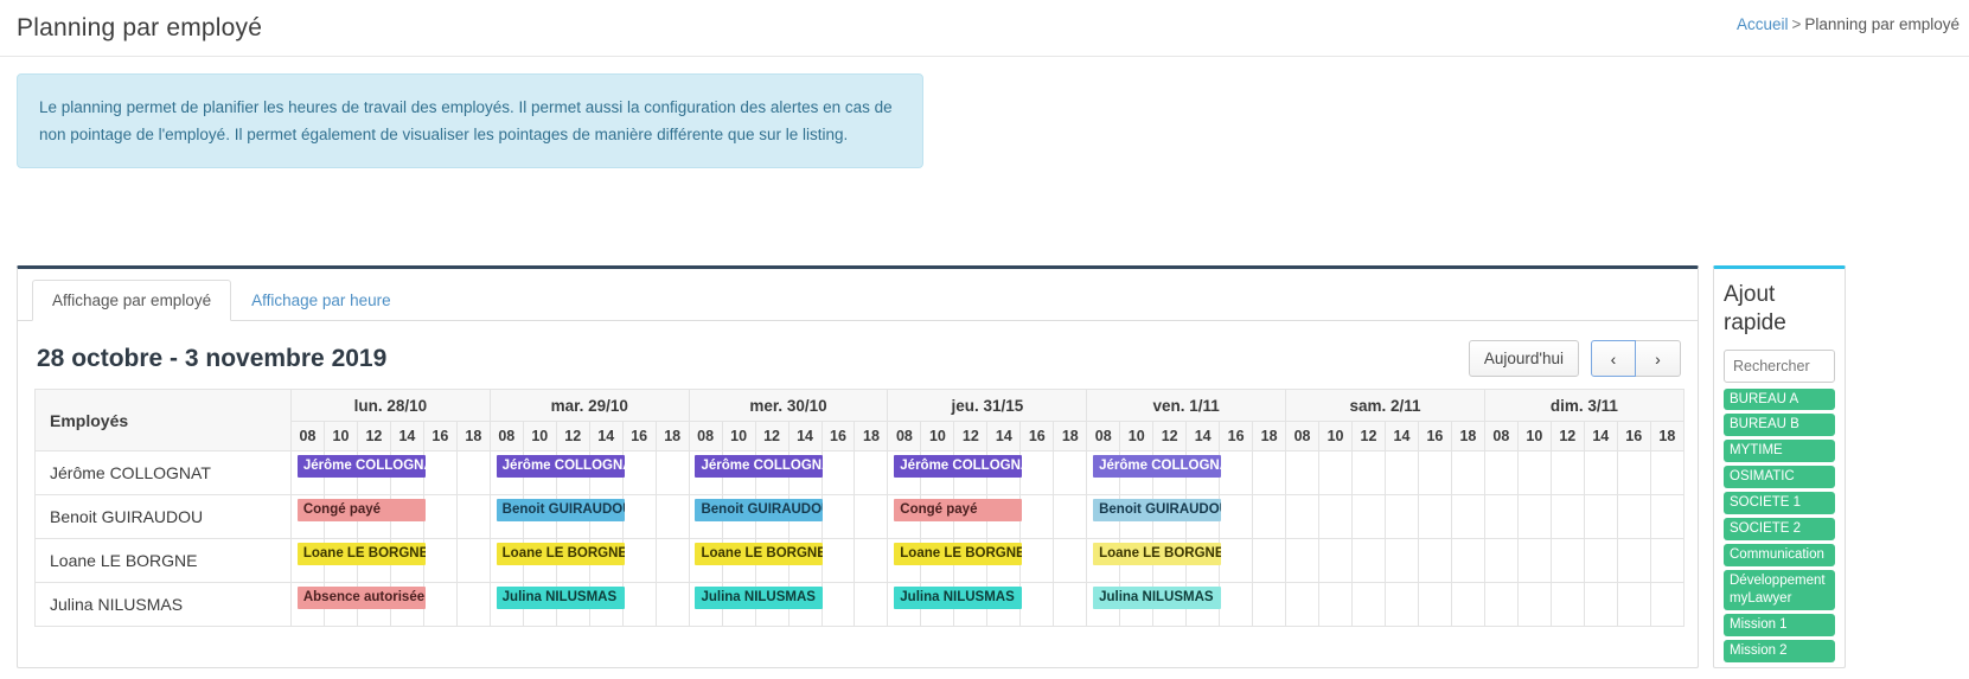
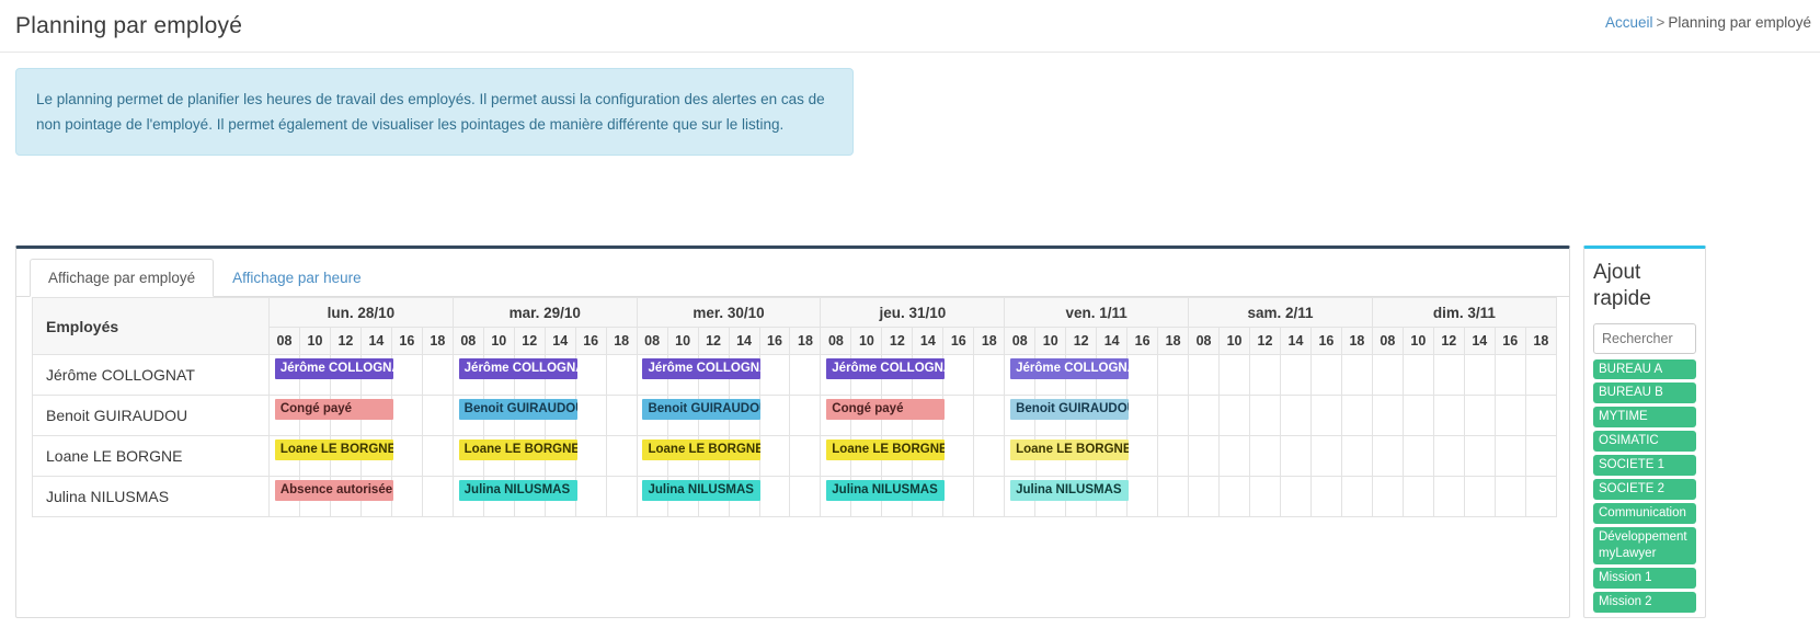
  Planning par employé
  Accueil > Planning par employé
  Le planning permet de planifier les heures de travail des employés. Il permet aussi la configuration des alertes en cas de non pointage de l'employé. Il permet également de visualiser les pointages de manière différente que sur le listing.
  Affichage par employé
  Affichage par heure
- 28 octobre - 3 novembre 2019
- Aujourd'hui
- ‹
- ›
- Employés	lun. 28/10	mar. 29/10	mer. 30/10	jeu. 31/15	ven. 1/11	sam. 2/11	dim. 3/11
+ Employés	lun. 28/10	mar. 29/10	mer. 30/10	jeu. 31/10	ven. 1/11	sam. 2/11	dim. 3/11
  08	10	12	14	16	18	08	10	12	14	16	18	08	10	12	14	16	18	08	10	12	14	16	18	08	10	12	14	16	18	08	10	12	14	16	18	08	10	12	14	16	18
  Jérôme COLLOGNAT	Jérôme COLLOGN						Jérôme COLLOGN						Jérôme COLLOGN						Jérôme COLLOGN						Jérôme COLLOGN
  Benoit GUIRAUDOU	Congé payé						Benoit GUIRAUDO						Benoit GUIRAUDO						Congé payé						Benoit GUIRAUDO
  Loane LE BORGNE	Loane LE BORGNE						Loane LE BORGNE						Loane LE BORGNE						Loane LE BORGNE						Loane LE BORGNE
  Julina NILUSMAS	Absence autorisée						Julina NILUSMAS						Julina NILUSMAS						Julina NILUSMAS						Julina NILUSMAS
  Ajout rapide
  Rechercher
  BUREAU A
  BUREAU B
  MYTIME
  OSIMATIC
  SOCIETE 1
  SOCIETE 2
  Communication
  Développement myLawyer
  Mission 1
  Mission 2
